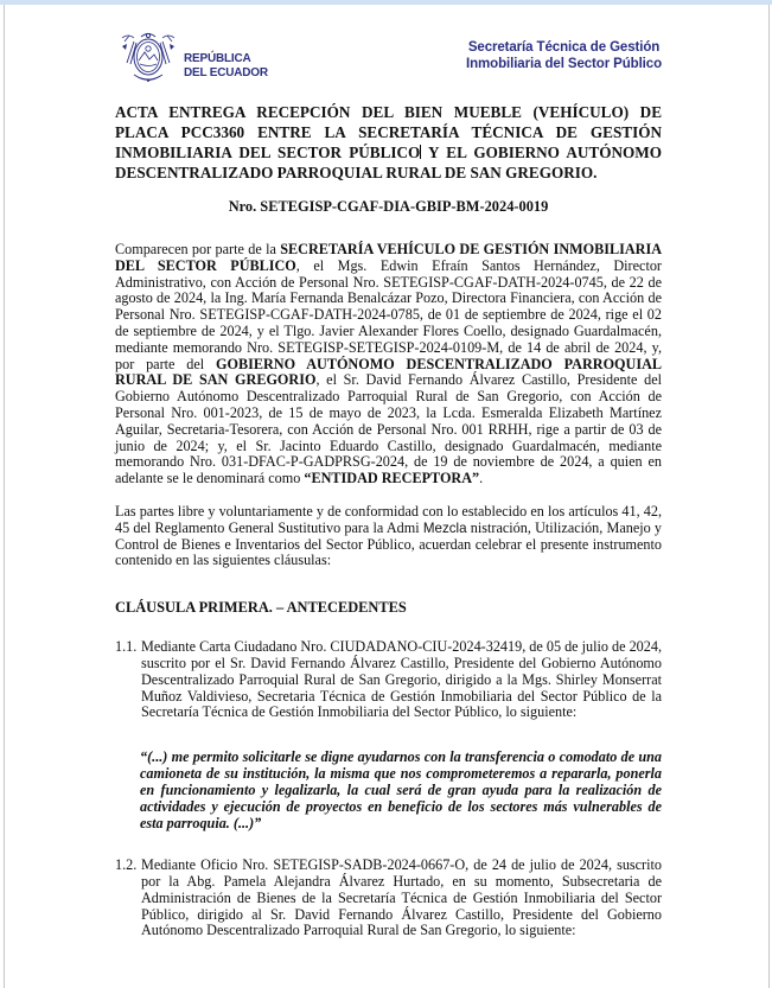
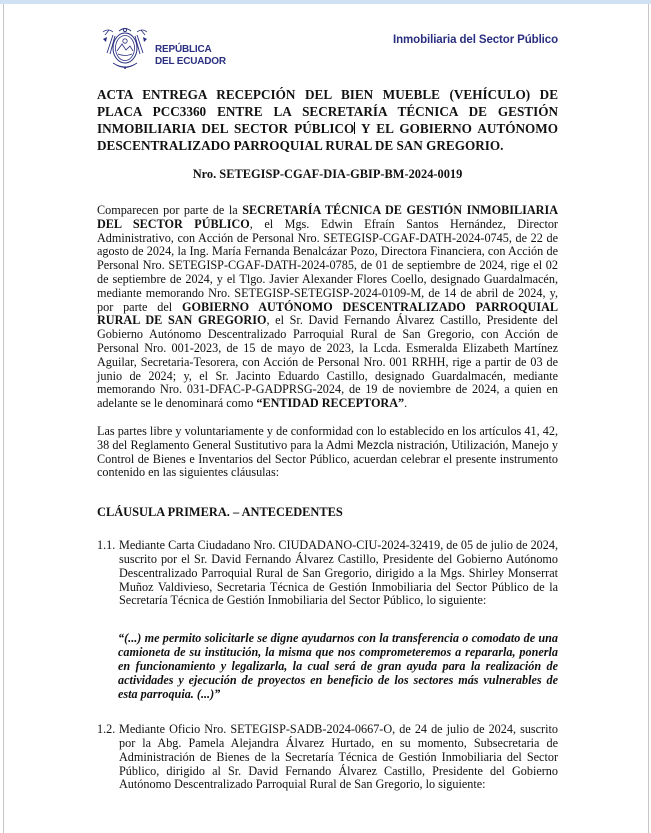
  REPÚBLICA
  DEL ECUADOR
- Secretaría Técnica de Gestión
  Inmobiliaria del Sector Público
  ACTA ENTREGA RECEPCIÓN DEL BIEN MUEBLE (VEHÍCULO) DE PLACA PCC3360 ENTRE LA SECRETARÍA TÉCNICA DE GESTIÓN INMOBILIARIA DEL SECTOR PÚBLICO Y EL GOBIERNO AUTÓNOMO DESCENTRALIZADO PARROQUIAL RURAL DE SAN GREGORIO.
  Nro. SETEGISP-CGAF-DIA-GBIP-BM-2024-0019
- Comparecen por parte de la SECRETARÍA VEHÍCULO DE GESTIÓN INMOBILIARIA DEL SECTOR PÚBLICO, el Mgs. Edwin Efraín Santos Hernández, Director Administrativo, con Acción de Personal Nro. SETEGISP-CGAF-DATH-2024-0745, de 22 de agosto de 2024, la Ing. María Fernanda Benalcázar Pozo, Directora Financiera, con Acción de Personal Nro. SETEGISP-CGAF-DATH-2024-0785, de 01 de septiembre de 2024, rige el 02 de septiembre de 2024, y el Tlgo. Javier Alexander Flores Coello, designado Guardalmacén, mediante memorando Nro. SETEGISP-SETEGISP-2024-0109-M, de 14 de abril de 2024, y, por parte del GOBIERNO AUTÓNOMO DESCENTRALIZADO PARROQUIAL RURAL DE SAN GREGORIO, el Sr. David Fernando Álvarez Castillo, Presidente del Gobierno Autónomo Descentralizado Parroquial Rural de San Gregorio, con Acción de Personal Nro. 001-2023, de 15 de mayo de 2023, la Lcda. Esmeralda Elizabeth Martínez Aguilar, Secretaria-Tesorera, con Acción de Personal Nro. 001 RRHH, rige a partir de 03 de junio de 2024; y, el Sr. Jacinto Eduardo Castillo, designado Guardalmacén, mediante memorando Nro. 031-DFAC-P-GADPRSG-2024, de 19 de noviembre de 2024, a quien en adelante se le denominará como “ENTIDAD RECEPTORA”.
+ Comparecen por parte de la SECRETARÍA TÉCNICA DE GESTIÓN INMOBILIARIA DEL SECTOR PÚBLICO, el Mgs. Edwin Efraín Santos Hernández, Director Administrativo, con Acción de Personal Nro. SETEGISP-CGAF-DATH-2024-0745, de 22 de agosto de 2024, la Ing. María Fernanda Benalcázar Pozo, Directora Financiera, con Acción de Personal Nro. SETEGISP-CGAF-DATH-2024-0785, de 01 de septiembre de 2024, rige el 02 de septiembre de 2024, y el Tlgo. Javier Alexander Flores Coello, designado Guardalmacén, mediante memorando Nro. SETEGISP-SETEGISP-2024-0109-M, de 14 de abril de 2024, y, por parte del GOBIERNO AUTÓNOMO DESCENTRALIZADO PARROQUIAL RURAL DE SAN GREGORIO, el Sr. David Fernando Álvarez Castillo, Presidente del Gobierno Autónomo Descentralizado Parroquial Rural de San Gregorio, con Acción de Personal Nro. 001-2023, de 15 de mayo de 2023, la Lcda. Esmeralda Elizabeth Martínez Aguilar, Secretaria-Tesorera, con Acción de Personal Nro. 001 RRHH, rige a partir de 03 de junio de 2024; y, el Sr. Jacinto Eduardo Castillo, designado Guardalmacén, mediante memorando Nro. 031-DFAC-P-GADPRSG-2024, de 19 de noviembre de 2024, a quien en adelante se le denominará como “ENTIDAD RECEPTORA”.
- Las partes libre y voluntariamente y de conformidad con lo establecido en los artículos 41, 42, 45 del Reglamento General Sustitutivo para la Admi Mezcla nistración, Utilización, Manejo y Control de Bienes e Inventarios del Sector Público, acuerdan celebrar el presente instrumento contenido en las siguientes cláusulas:
+ Las partes libre y voluntariamente y de conformidad con lo establecido en los artículos 41, 42, 38 del Reglamento General Sustitutivo para la Admi Mezcla nistración, Utilización, Manejo y Control de Bienes e Inventarios del Sector Público, acuerdan celebrar el presente instrumento contenido en las siguientes cláusulas:
  CLÁUSULA PRIMERA. – ANTECEDENTES
  1.1.
  Mediante Carta Ciudadano Nro. CIUDADANO-CIU-2024-32419, de 05 de julio de 2024, suscrito por el Sr. David Fernando Álvarez Castillo, Presidente del Gobierno Autónomo Descentralizado Parroquial Rural de San Gregorio, dirigido a la Mgs. Shirley Monserrat Muñoz Valdivieso, Secretaria Técnica de Gestión Inmobiliaria del Sector Público de la Secretaría Técnica de Gestión Inmobiliaria del Sector Público, lo siguiente:
  “(...) me permito solicitarle se digne ayudarnos con la transferencia o comodato de una camioneta de su institución, la misma que nos comprometeremos a repararla, ponerla en funcionamiento y legalizarla, la cual será de gran ayuda para la realización de actividades y ejecución de proyectos en beneficio de los sectores más vulnerables de esta parroquia. (...)”
  1.2.
  Mediante Oficio Nro. SETEGISP-SADB-2024-0667-O, de 24 de julio de 2024, suscrito por la Abg. Pamela Alejandra Álvarez Hurtado, en su momento, Subsecretaria de Administración de Bienes de la Secretaría Técnica de Gestión Inmobiliaria del Sector Público, dirigido al Sr. David Fernando Álvarez Castillo, Presidente del Gobierno Autónomo Descentralizado Parroquial Rural de San Gregorio, lo siguiente:
